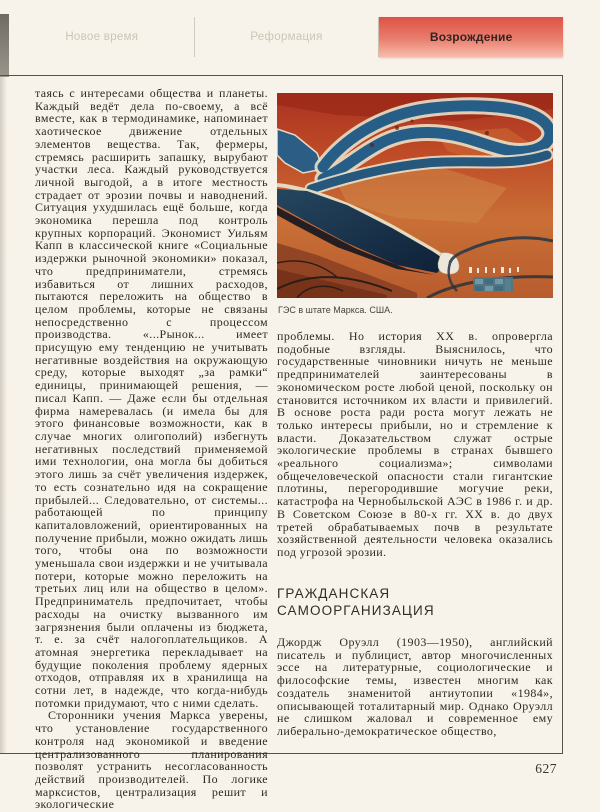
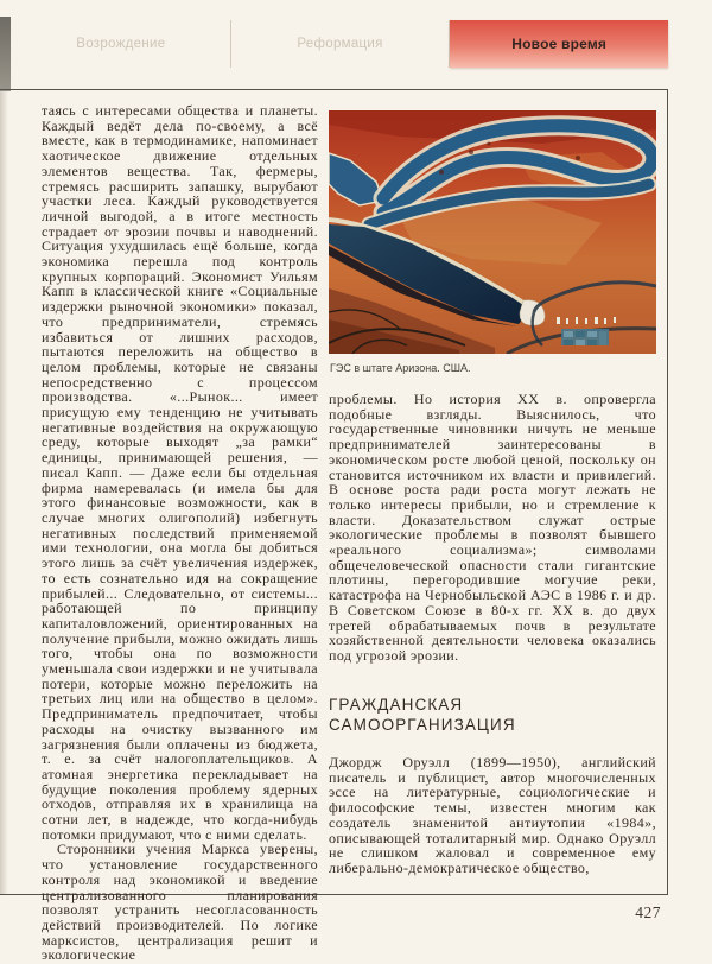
- Новое время
+ Возрождение
  Реформация
- Возрождение
+ Новое время
  таясь с интересами общества и планеты. Каждый ведёт дела по-своему, а всё вместе, как в термодинамике, напоминает хаотическое движение отдельных элементов вещества. Так, фермеры, стремясь расширить запашку, вырубают участки леса. Каждый руководствуется личной выгодой, а в итоге местность страдает от эрозии почвы и наводнений. Ситуация ухудшилась ещё больше, когда экономика перешла под контроль крупных корпораций. Экономист Уильям Капп в классической книге «Социальные издержки рыночной экономики» показал, что предприниматели, стремясь избавиться от лишних расходов, пытаются переложить на общество в целом проблемы, которые не связаны непосредственно с процессом производства. «...Рынок... имеет присущую ему тенденцию не учитывать негативные воздействия на окружающую среду, которые выходят „за рамки“ единицы, принимающей решения, — писал Капп. — Даже если бы отдельная фирма намеревалась (и имела бы для этого финансовые возможности, как в случае многих олигополий) избегнуть негативных последствий применяемой ими технологии, она могла бы добиться этого лишь за счёт увеличения издержек, то есть сознательно идя на сокращение прибылей... Следовательно, от системы... работающей по принципу капиталовложений, ориентированных на получение прибыли, можно ожидать лишь того, чтобы она по возможности уменьшала свои издержки и не учитывала потери, которые можно переложить на третьих лиц или на общество в целом». Предприниматель предпочитает, чтобы расходы на очистку вызванного им загрязнения были оплачены из бюджета, т. е. за счёт налогоплательщиков. А атомная энергетика перекладывает на будущие поколения проблему ядерных отходов, отправляя их в хранилища на сотни лет, в надежде, что когда-нибудь потомки придумают, что с ними сделать.
  Сторонники учения Маркса уверены, что установление государственного контроля над экономикой и введение централизованного планирования позволят устранить несогласованность действий производителей. По логике марксистов, централизация решит и экологические
- ГЭС в штате Маркса. США.
+ ГЭС в штате Аризона. США.
- проблемы. Но история XX в. опровергла подобные взгляды. Выяснилось, что государственные чиновники ничуть не меньше предпринимателей заинтересованы в экономическом росте любой ценой, поскольку он становится источником их власти и привилегий. В основе роста ради роста могут лежать не только интересы прибыли, но и стремление к власти. Доказательством служат острые экологические проблемы в странах бывшего «реального социализма»; символами общечеловеческой опасности стали гигантские плотины, перегородившие могучие реки, катастрофа на Чернобыльской АЭС в 1986 г. и др. В Советском Союзе в 80-х гг. XX в. до двух третей обрабатываемых почв в результате хозяйственной деятельности человека оказались под угрозой эрозии.
+ проблемы. Но история XX в. опровергла подобные взгляды. Выяснилось, что государственные чиновники ничуть не меньше предпринимателей заинтересованы в экономическом росте любой ценой, поскольку он становится источником их власти и привилегий. В основе роста ради роста могут лежать не только интересы прибыли, но и стремление к власти. Доказательством служат острые экологические проблемы в позволят бывшего «реального социализма»; символами общечеловеческой опасности стали гигантские плотины, перегородившие могучие реки, катастрофа на Чернобыльской АЭС в 1986 г. и др. В Советском Союзе в 80-х гг. XX в. до двух третей обрабатываемых почв в результате хозяйственной деятельности человека оказались под угрозой эрозии.
  ГРАЖДАНСКАЯ САМООРГАНИЗАЦИЯ
- Джордж Оруэлл (1903—1950), английский писатель и публицист, автор многочисленных эссе на литературные, социологические и философские темы, известен многим как создатель знаменитой антиутопии «1984», описывающей тоталитарный мир. Однако Оруэлл не слишком жаловал и современное ему либерально-демократическое общество,
+ Джордж Оруэлл (1899—1950), английский писатель и публицист, автор многочисленных эссе на литературные, социологические и философские темы, известен многим как создатель знаменитой антиутопии «1984», описывающей тоталитарный мир. Однако Оруэлл не слишком жаловал и современное ему либерально-демократическое общество,
- 627
+ 427
